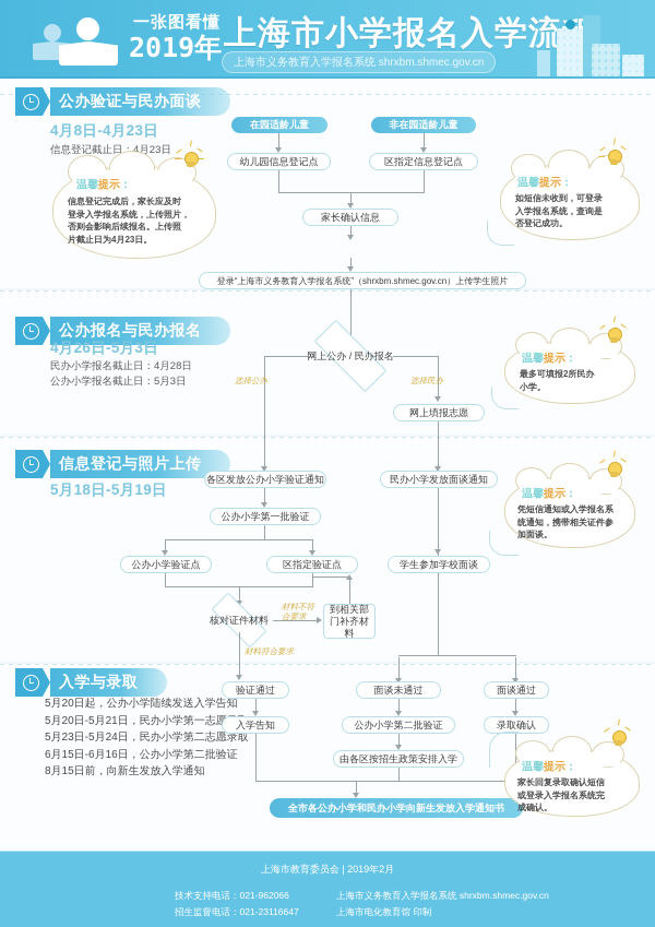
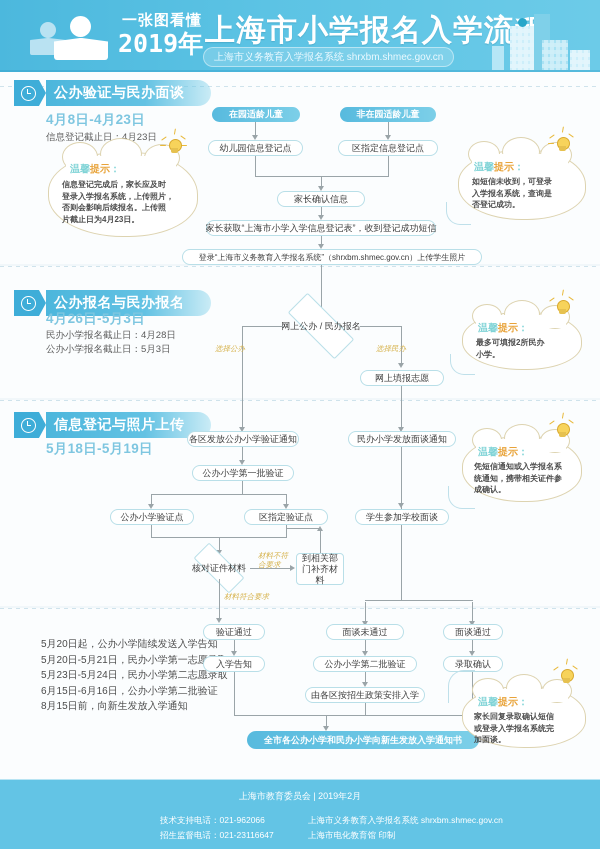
  一张图看懂
  2019年
  上海市小学报名入学流
  上海市义务教育入学报名系统 shrxbm.shmec.gov.cn
  公办验证与民办面谈
  4月8日-4月23日
  信息登记截止日月23日
  温馨提示：
  信息登记完成后，家长应及时
  登录入学报名系统，上传照片，
  否则会影响后续报名。上传照
  片截止日为4月23日。
  在园适龄儿童
  非在园适龄儿童
  幼儿园信息登记点
  区指定信息登记点
  家长确认信息
+ 家长获取“上海市小学入学信息登记表”，收到登记成功短信
  登录“上海市义务教育入学报名系统”（shrxbm.shmec.gov.cn）上传学生照片
  温馨提示：
  如短信未收到，可登录
  入学报名系统，查询是
  否登记成功。
  公办报名与民办报名
  4月26日-5月3日
  民办小学报名截止日：4月28日
  公办小学报名截止日：5月3日
  网上公办 / 民办报名
  选择公办
  选择民办
  网上填报志愿
  温馨提示：
  最多可填报2所民办
  小学。
  信息登记与照片上传
  5月18日-5月19日
  各区发放公办小学验证通知
  民办小学发放面谈通知
  公办小学第一批验证
  公办小学验证点
  区指定验证点
  学生参加学校面谈
  核对证件材料
  材料不符
  合要求
  到相关部门补齐材料
  材料符合要求
  温馨提示：
  凭短信通知或入学报名系
  统通知，携带相关证件参
- 加面谈。
+ 成确认。
- 入学与录取
  5月20日起，公办小学陆续发送入学告知
  5月20日-5月21日，民办小学第一志
  5月23日-5月24日，民办小学第二志愿录取
  6月15日-6月16日，公办小学第二批验证
  8月15日前，向新生发放入学通知
  验证通过
  入学告知
  面谈未通过
  公办小学第二批验证
  由各区按招生政策安排入学
  面谈通过
  录取确认
  全市各公办小学和民办小学向新生发放入学通知书
  温馨提示：
  家长回复录取确认短信
  或登录入学报名系统完
- 成确认。
+ 加面谈。
  上海市教育委员会 | 2019年2月
  技术支持电话：021-962066
  招生监督电话：021-23116647
  上海市义务教育入学报名系统 shrxbm.shmec.gov.cn
  上海市电化教育馆 印制
